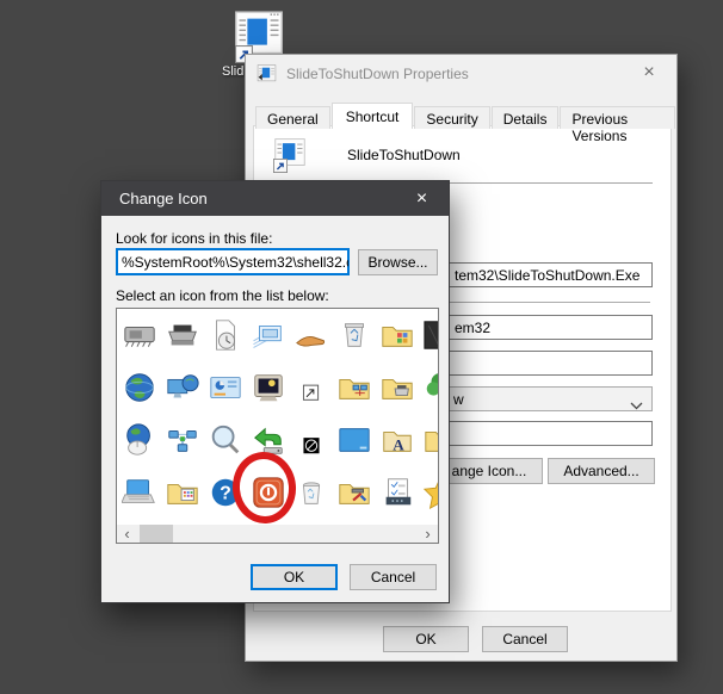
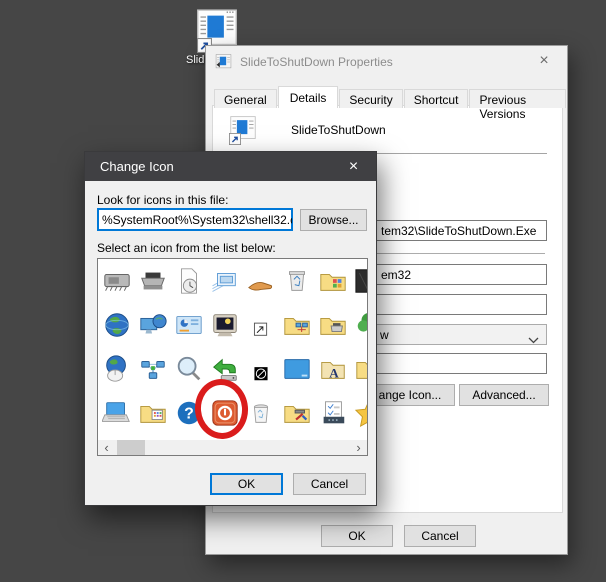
  Slid
  SlideToShutDown Properties
  ×
  General
- Shortcut
+ Details
  Security
- Details
+ Shortcut
  Previous Versions
  SlideToShutDown
  tem32\SlideToShutDown.Exe
  em32
  w
  ange Icon...
  Advanced...
  OK
  Cancel
  Change Icon
  ×
  Look for icons in this file:
  %SystemRoot%\System32\shell32.
  Browse...
  Select an icon from the list below:
  ‹
  ›
  A
  ?
  OK
  Cancel
